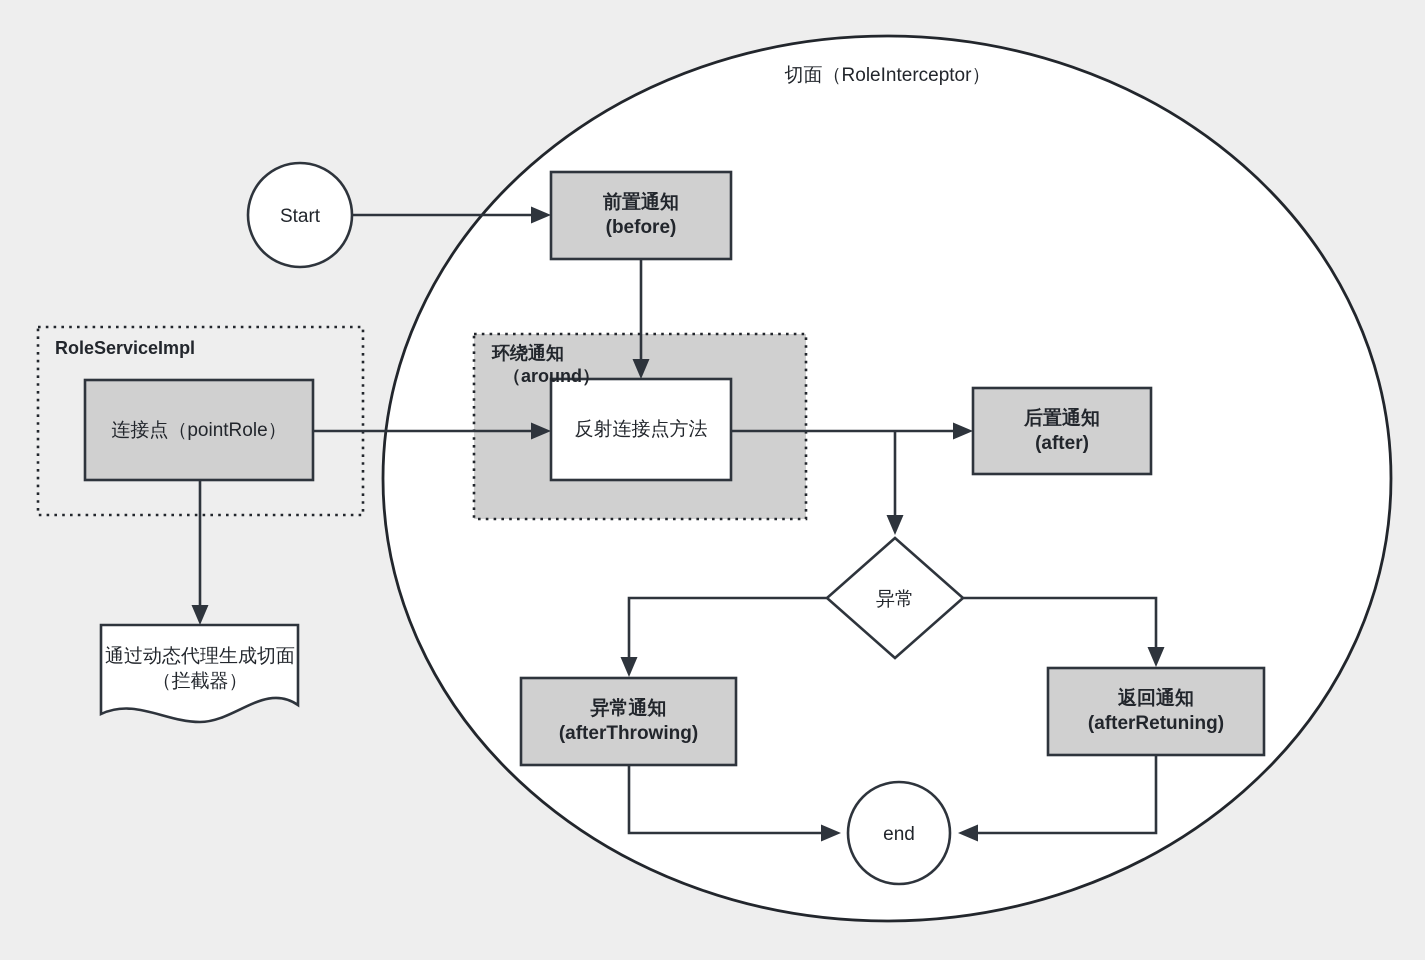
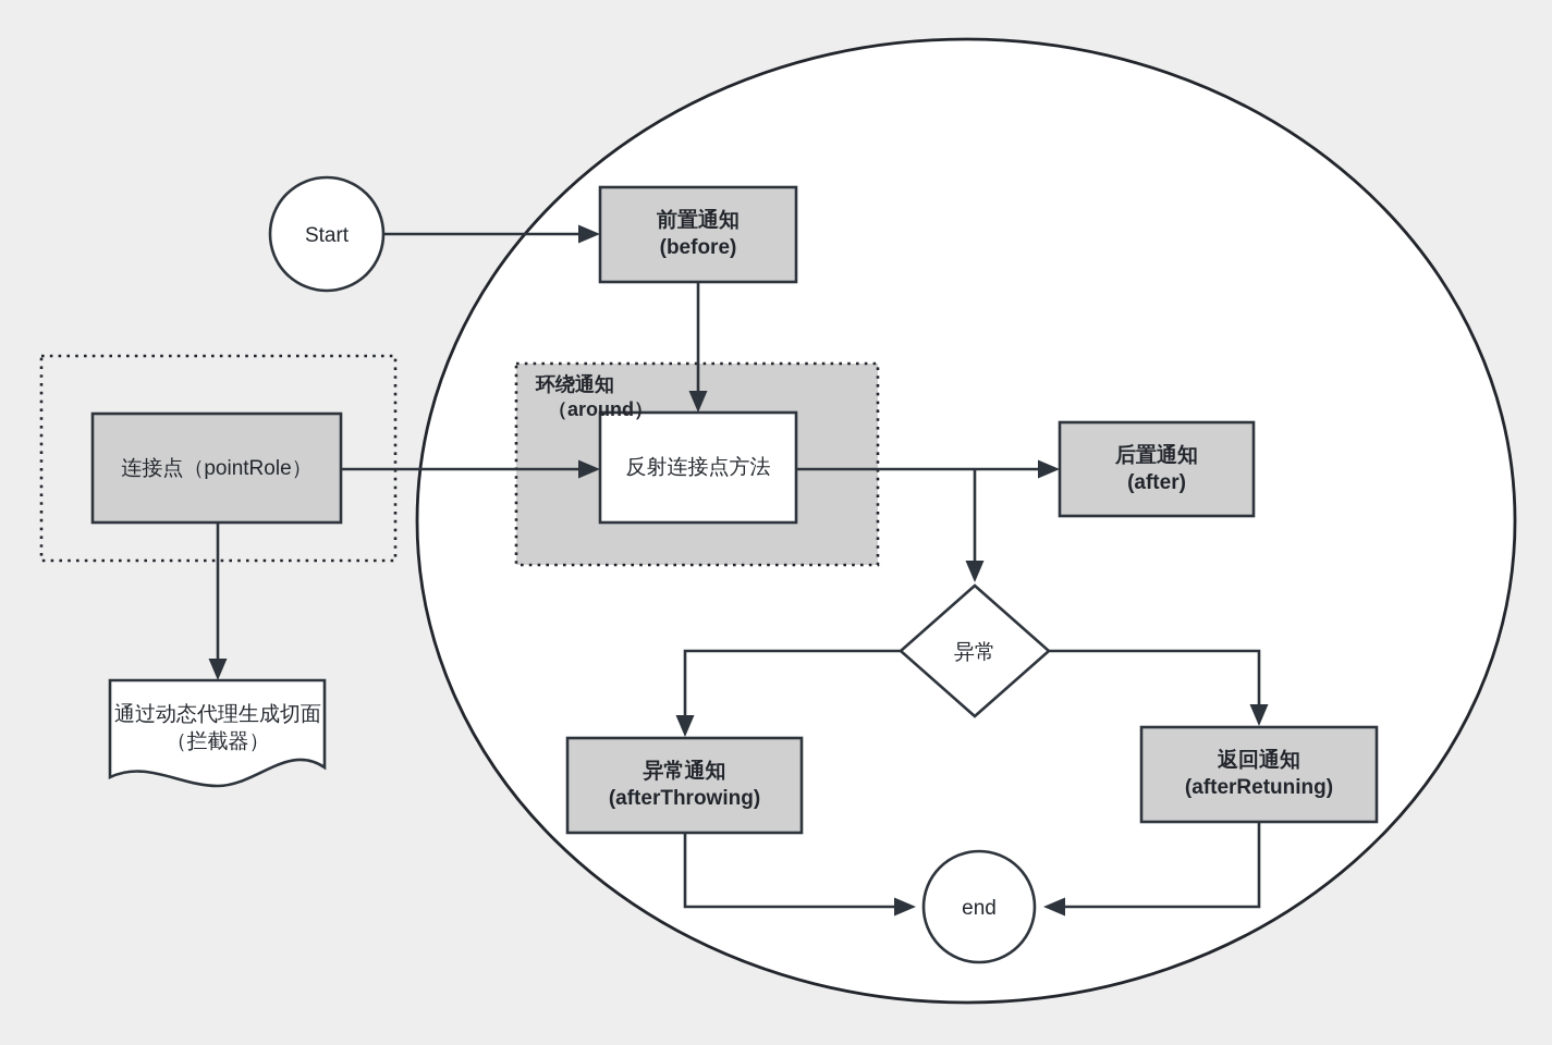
- 切面（RoleInterceptor）
- RoleServiceImpl
  环绕通知
  （around）
  Start
  前置通知
  (before)
  连接点（pointRole）
  反射连接点方法
  后置通知
  (after)
  异常
  异常通知
  (afterThrowing)
  返回通知
  (afterRetuning)
  end
  通过动态代理生成切面
  （拦截器）
